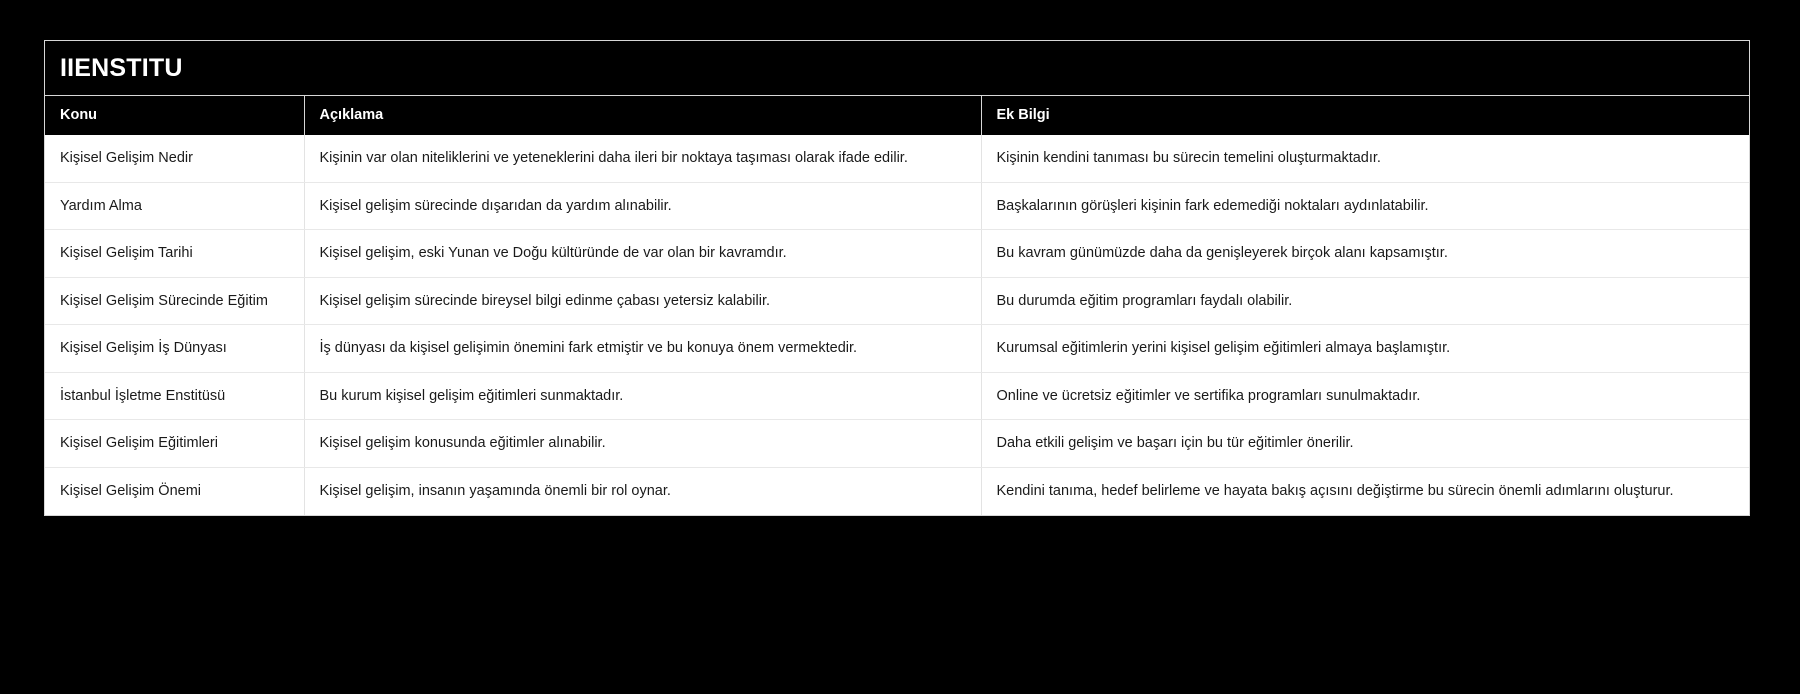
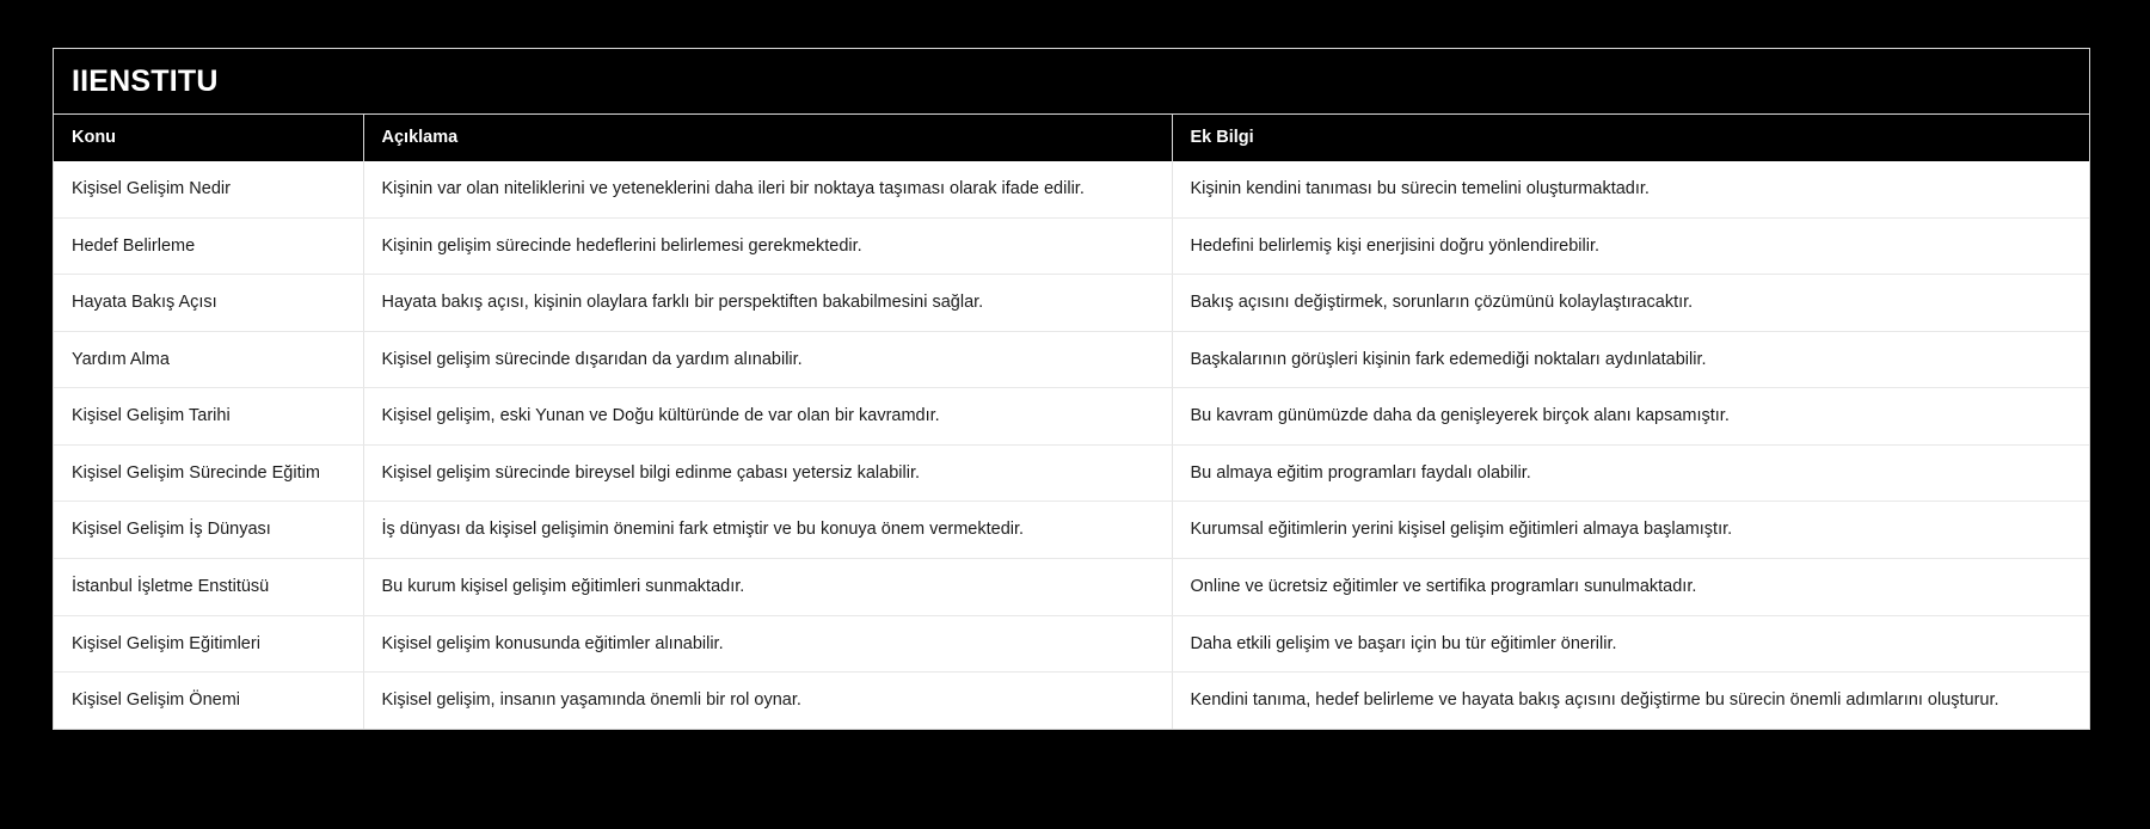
  IIENSTITU
  Konu	Açıklama	Ek Bilgi
  Kişisel Gelişim Nedir	Kişinin var olan niteliklerini ve yeteneklerini daha ileri bir noktaya taşıması olarak ifade edilir.	Kişinin kendini tanıması bu sürecin temelini oluşturmaktadır.
+ Hedef Belirleme	Kişinin gelişim sürecinde hedeflerini belirlemesi gerekmektedir.	Hedefini belirlemiş kişi enerjisini doğru yönlendirebilir.
+ Hayata Bakış Açısı	Hayata bakış açısı, kişinin olaylara farklı bir perspektiften bakabilmesini sağlar.	Bakış açısını değiştirmek, sorunların çözümünü kolaylaştıracaktır.
  Yardım Alma	Kişisel gelişim sürecinde dışarıdan da yardım alınabilir.	Başkalarının görüşleri kişinin fark edemediği noktaları aydınlatabilir.
  Kişisel Gelişim Tarihi	Kişisel gelişim, eski Yunan ve Doğu kültüründe de var olan bir kavramdır.	Bu kavram günümüzde daha da genişleyerek birçok alanı kapsamıştır.
- Kişisel Gelişim Sürecinde Eğitim	Kişisel gelişim sürecinde bireysel bilgi edinme çabası yetersiz kalabilir.	Bu durumda eğitim programları faydalı olabilir.
+ Kişisel Gelişim Sürecinde Eğitim	Kişisel gelişim sürecinde bireysel bilgi edinme çabası yetersiz kalabilir.	Bu almaya eğitim programları faydalı olabilir.
  Kişisel Gelişim İş Dünyası	İş dünyası da kişisel gelişimin önemini fark etmiştir ve bu konuya önem vermektedir.	Kurumsal eğitimlerin yerini kişisel gelişim eğitimleri almaya başlamıştır.
  İstanbul İşletme Enstitüsü	Bu kurum kişisel gelişim eğitimleri sunmaktadır.	Online ve ücretsiz eğitimler ve sertifika programları sunulmaktadır.
  Kişisel Gelişim Eğitimleri	Kişisel gelişim konusunda eğitimler alınabilir.	Daha etkili gelişim ve başarı için bu tür eğitimler önerilir.
  Kişisel Gelişim Önemi	Kişisel gelişim, insanın yaşamında önemli bir rol oynar.	Kendini tanıma, hedef belirleme ve hayata bakış açısını değiştirme bu sürecin önemli adımlarını oluşturur.
